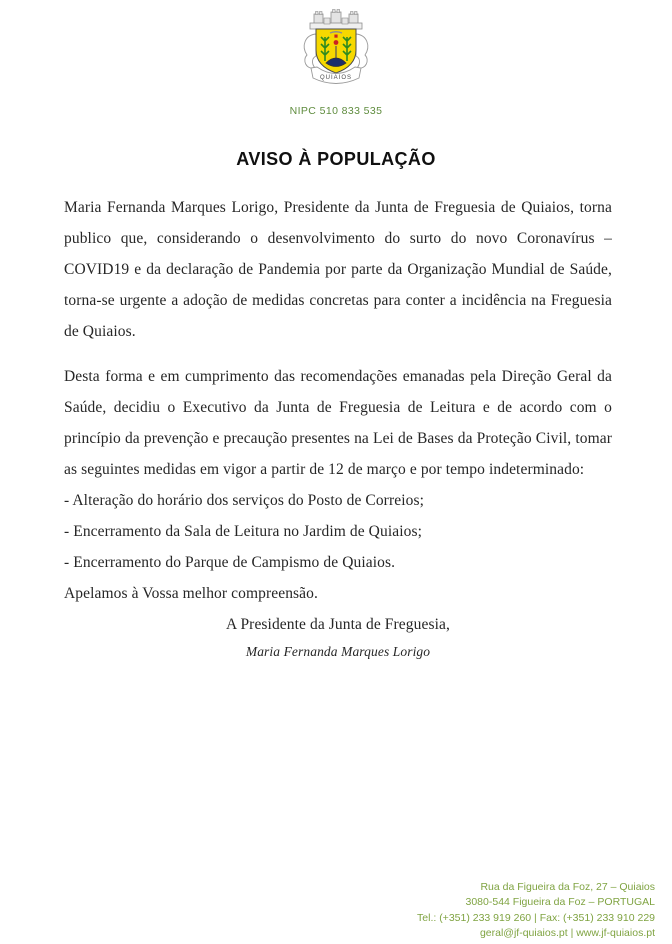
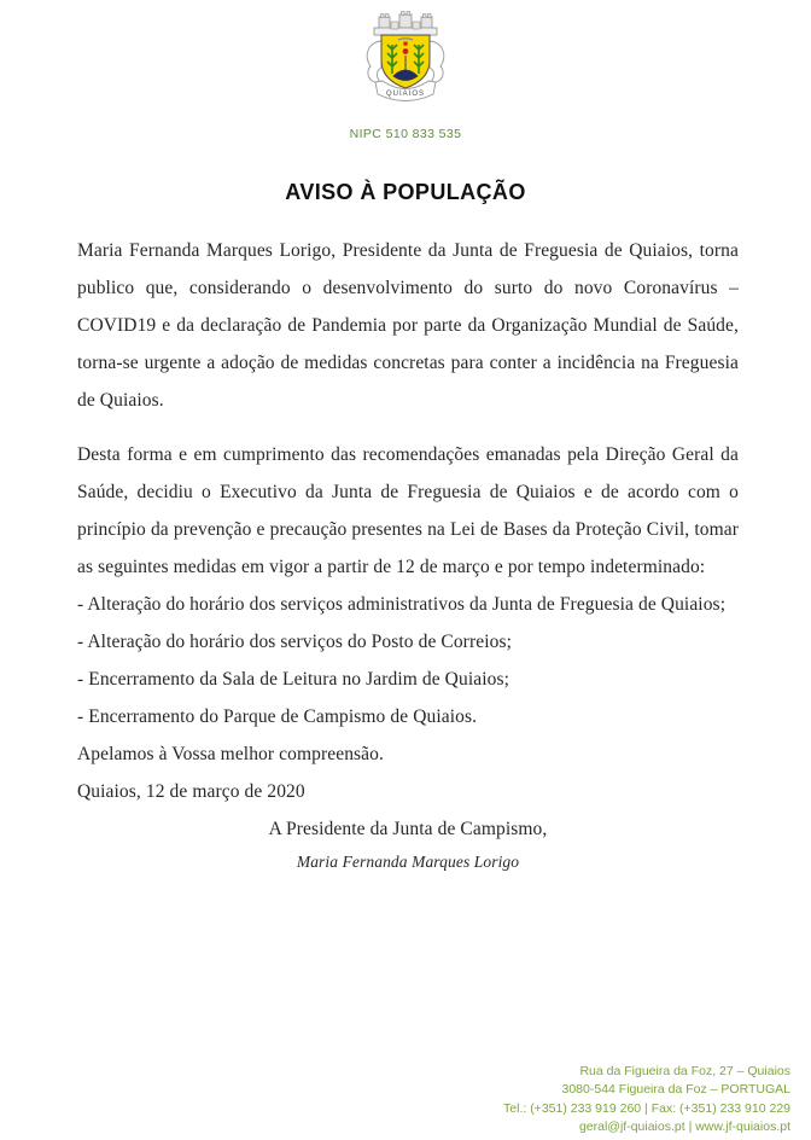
  NIPC 510 833 535
  AVISO À POPULAÇÃO
  Maria Fernanda Marques Lorigo, Presidente da Junta de Freguesia de Quiaios, torna publico que, considerando o desenvolvimento do surto do novo Coronavírus – COVID19 e da declaração de Pandemia por parte da Organização Mundial de Saúde, torna-se urgente a adoção de medidas concretas para conter a incidência na Freguesia de Quiaios.
- Desta forma e em cumprimento das recomendações emanadas pela Direção Geral da Saúde, decidiu o Executivo da Junta de Freguesia de Leitura e de acordo com o princípio da prevenção e precaução presentes na Lei de Bases da Proteção Civil, tomar as seguintes medidas em vigor a partir de 12 de março e por tempo indeterminado:
+ Desta forma e em cumprimento das recomendações emanadas pela Direção Geral da Saúde, decidiu o Executivo da Junta de Freguesia de Quiaios e de acordo com o princípio da prevenção e precaução presentes na Lei de Bases da Proteção Civil, tomar as seguintes medidas em vigor a partir de 12 de março e por tempo indeterminado:
+ Alteração do horário dos serviços administrativos da Junta de Freguesia de Quiaios;
  Alteração do horário dos serviços do Posto de Correios;
  Encerramento da Sala de Leitura no Jardim de Quiaios;
  Encerramento do Parque de Campismo de Quiaios.
  Apelamos à Vossa melhor compreensão.
+ Quiaios, 12 de março de 2020
- A Presidente da Junta de Freguesia,
+ A Presidente da Junta de Campismo,
  Maria Fernanda Marques Lorigo
  Rua da Figueira da Foz, 27 – Quiaios
  3080-544 Figueira da Foz – PORTUGAL
  Tel.: (+351) 233 919 260 | Fax: (+351) 233 910 229
  geral@jf-quiaios.pt | www.jf-quiaios.pt
